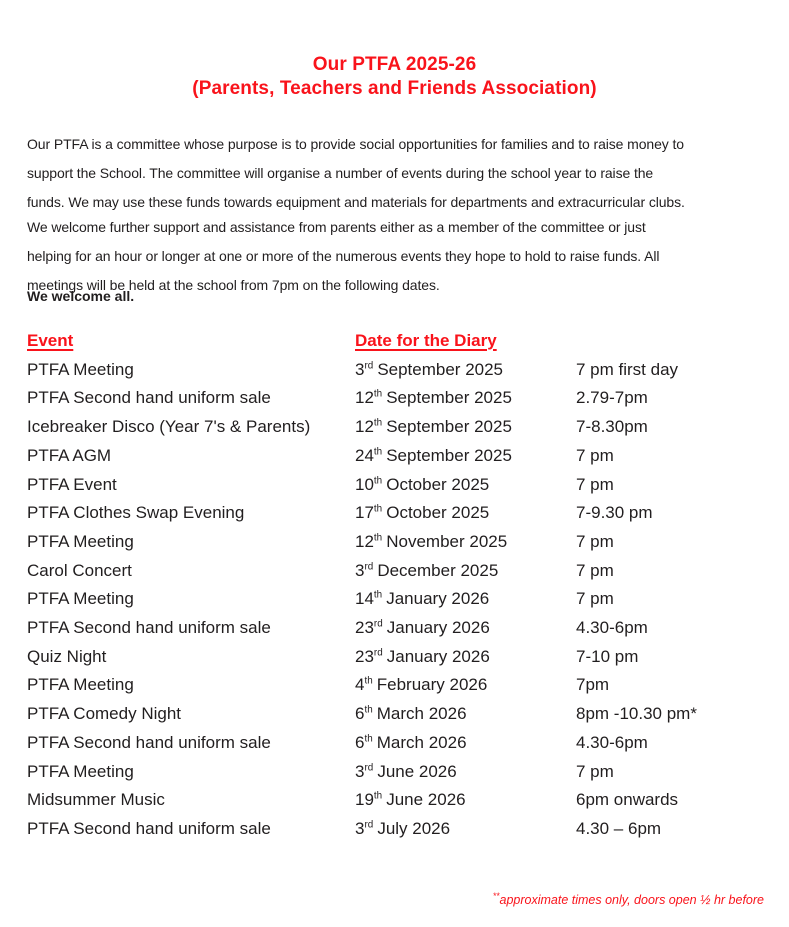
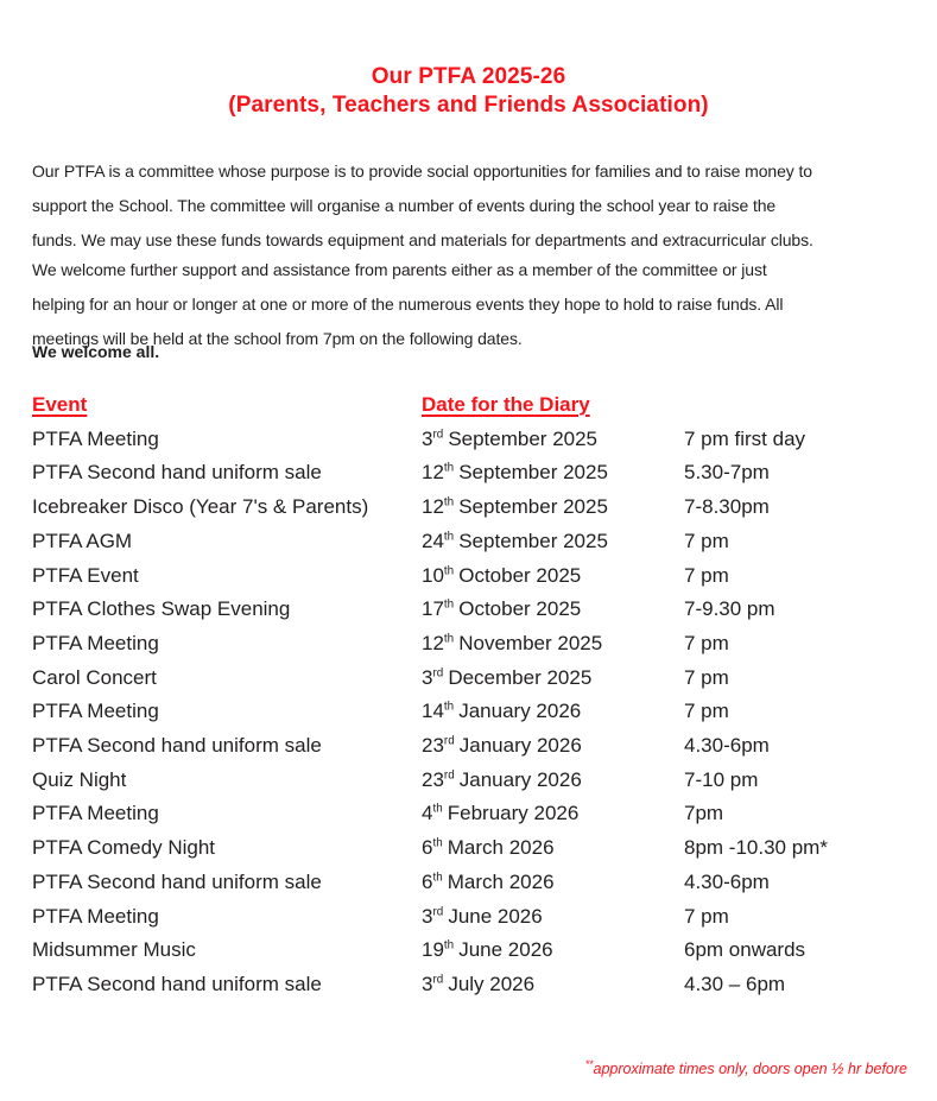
  Our PTFA 2025-26
  (Parents, Teachers and Friends Association)
  Our PTFA is a committee whose purpose is to provide social opportunities for families and to raise money to
  support the School. The committee will organise a number of events during the school year to raise the
  funds. We may use these funds towards equipment and materials for departments and extracurricular clubs.
  We welcome further support and assistance from parents either as a member of the committee or just
  helping for an hour or longer at one or more of the numerous events they hope to hold to raise funds. All
  meetings will be held at the school from 7pm on the following dates.
  We welcome all.
  Event
  Date for the Diary
  PTFA Meeting
  3rd September 2025
  7 pm first day
  PTFA Second hand uniform sale
  12th September 2025
- 2.79-7pm
+ 5.30-7pm
  Icebreaker Disco (Year 7's & Parents)
  12th September 2025
  7-8.30pm
  PTFA AGM
  24th September 2025
  7 pm
  PTFA Event
  10th October 2025
  7 pm
  PTFA Clothes Swap Evening
  17th October 2025
  7-9.30 pm
  PTFA Meeting
  12th November 2025
  7 pm
  Carol Concert
  3rd December 2025
  7 pm
  PTFA Meeting
  14th January 2026
  7 pm
  PTFA Second hand uniform sale
  23rd January 2026
  4.30-6pm
  Quiz Night
  23rd January 2026
  7-10 pm
  PTFA Meeting
  4th February 2026
  7pm
  PTFA Comedy Night
  6th March 2026
  8pm -10.30 pm*
  PTFA Second hand uniform sale
  6th March 2026
  4.30-6pm
  PTFA Meeting
  3rd June 2026
  7 pm
  Midsummer Music
  19th June 2026
  6pm onwards
  PTFA Second hand uniform sale
  3rd July 2026
  4.30 – 6pm
  **approximate times only, doors open ½ hr before
